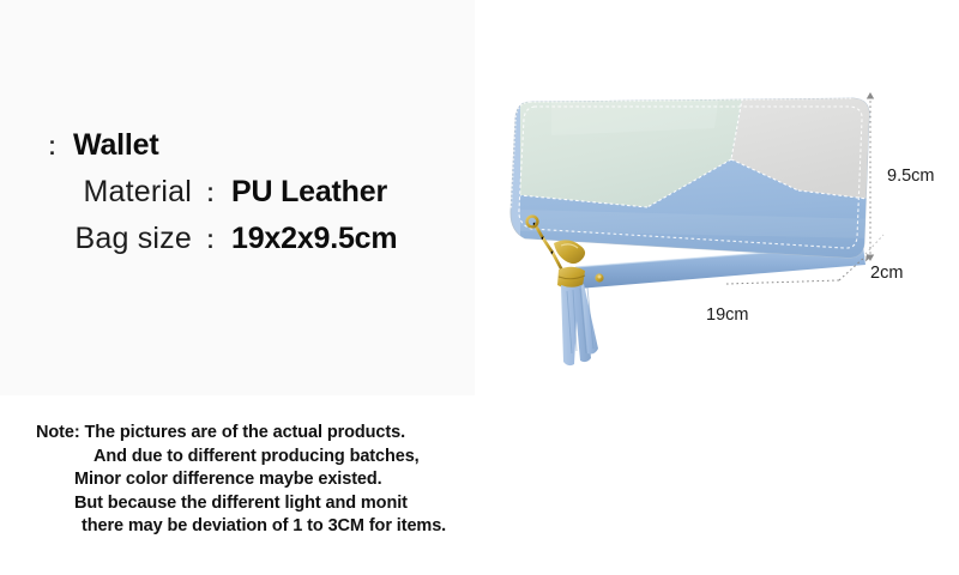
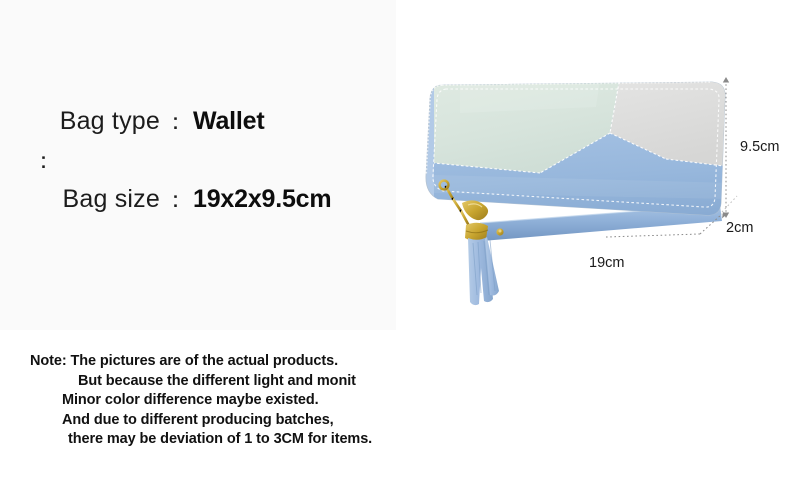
+ Bag type
  ：
  Wallet
- Material
  ：
- PU Leather
  Bag size
  ：
  19x2x9.5cm
  Note: The pictures are of the actual products.
- And due to different producing batches,
+ But because the different light and monit
  Minor color difference maybe existed.
- But because the different light and monit
+ And due to different producing batches,
  there may be deviation of 1 to 3CM for items.
  9.5cm
  2cm
  19cm
